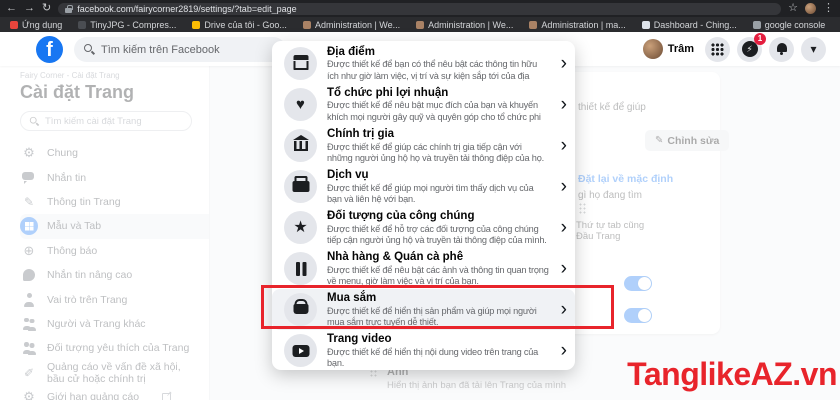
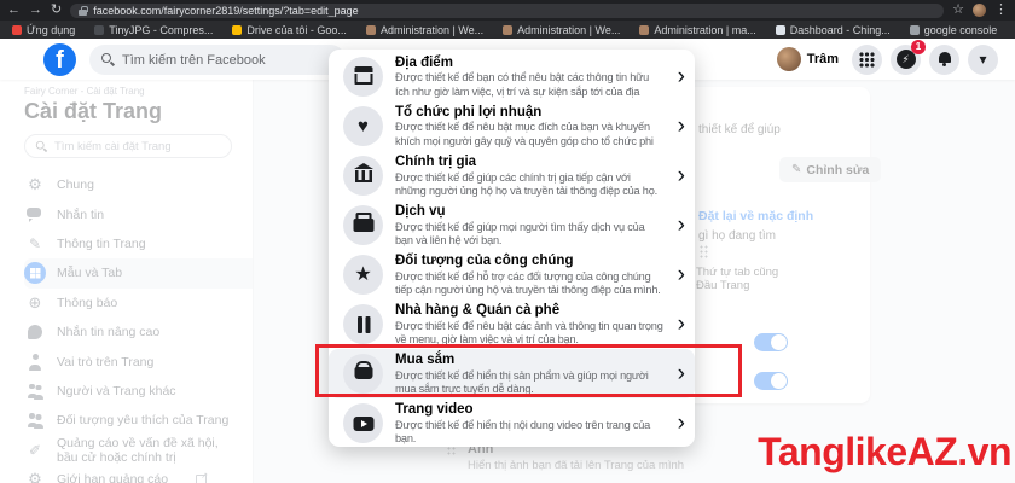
  ←
  →
  ↻
  facebook.com/fairycorner2819/settings/?tab=edit_page
  ☆
  ⋮
  Ứng dụng
  TinyJPG - Compres...
  Drive của tôi - Goo...
  Administration | We...
  Administration | We...
  Administration | ma...
  Dashboard - Ching...
  google console
  f
  Tìm kiếm trên Facebook
  Trâm
  ⚡
  1
  ▾
  Fairy Corner - Cài đặt Trang
  Cài đặt Trang
  Tìm kiếm cài đặt Trang
  Chung
  Nhắn tin
  Thông tin Trang
  Mẫu và Tab
  Thông báo
  Nhắn tin nâng cao
  Vai trò trên Trang
  Người và Trang khác
  Đối tượng yêu thích của Trang
  Quảng cáo về vấn đề xã hội, bầu cử hoặc chính trị
  Giới hạn quảng cáo
  thiết kế để giúp
  ✎
  Chỉnh sửa
  Đặt lại về mặc định
  gì họ đang tìm
  Thứ tự tab cũng
  Đầu Trang
  Ảnh
  Hiển thị ảnh bạn đã tải lên Trang của mình
  Địa điểm
  Được thiết kế để bạn có thể nêu bật các thông tin hữu ích như giờ làm việc, vị trí và sự kiện sắp tới của địa
  ›
  Tổ chức phi lợi nhuận
  Được thiết kế để nêu bật mục đích của bạn và khuyến khích mọi người gây quỹ và quyên góp cho tổ chức phi
  ›
  Chính trị gia
  Được thiết kế để giúp các chính trị gia tiếp cận với những người ủng hộ họ và truyền tải thông điệp của họ.
  ›
  Dịch vụ
  Được thiết kế để giúp mọi người tìm thấy dịch vụ của bạn và liên hệ với bạn.
  ›
  Đối tượng của công chúng
  Được thiết kế để hỗ trợ các đối tượng của công chúng tiếp cận người ủng hộ và truyền tải thông điệp của mình.
  ›
  Nhà hàng & Quán cà phê
  Được thiết kế để nêu bật các ảnh và thông tin quan trọng về menu, giờ làm việc và vị trí của bạn.
  ›
  Mua sắm
- Được thiết kế để hiển thị sản phẩm và giúp mọi người mua sắm trực tuyến dễ thiết.
+ Được thiết kế để hiển thị sản phẩm và giúp mọi người mua sắm trực tuyến dễ dàng.
  ›
  Trang video
  Được thiết kế để hiển thị nội dung video trên trang của bạn.
  ›
  TanglikeAZ.vn
